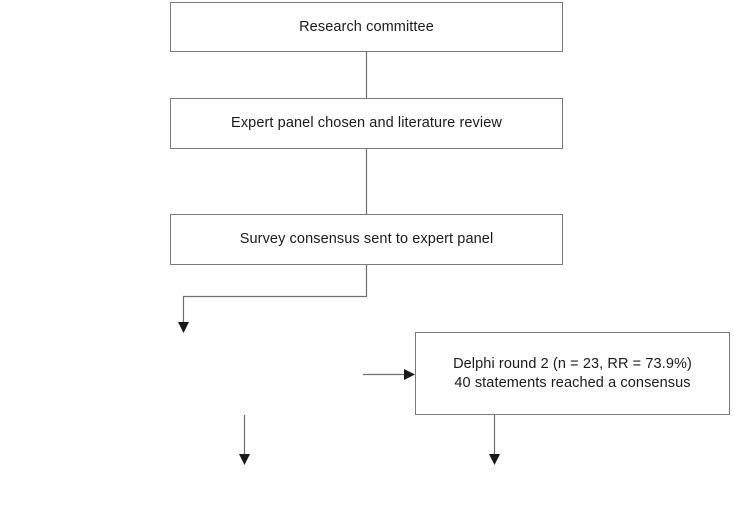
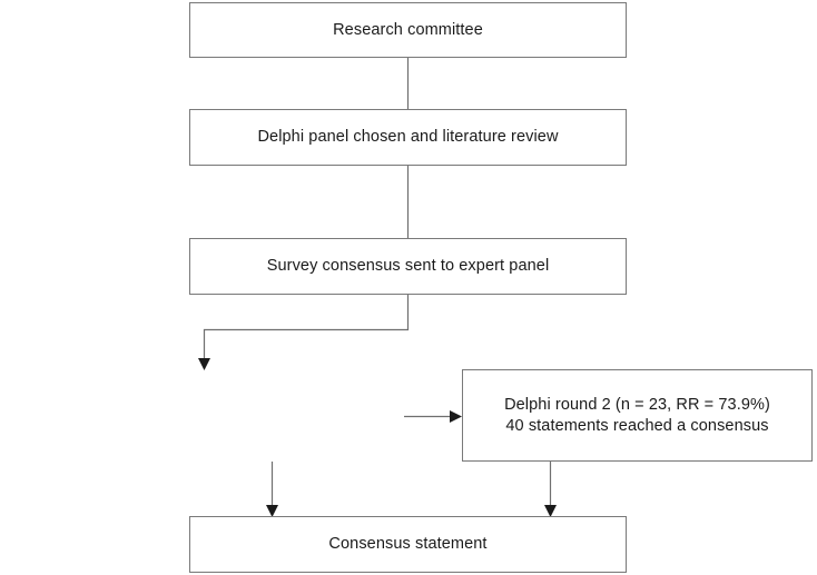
  Research committee
- Expert panel chosen and literature review
+ Delphi panel chosen and literature review
  Survey consensus sent to expert panel
  Delphi round 2 (n = 23, RR = 73.9%)
  40 statements reached a consensus
+ Consensus statement
